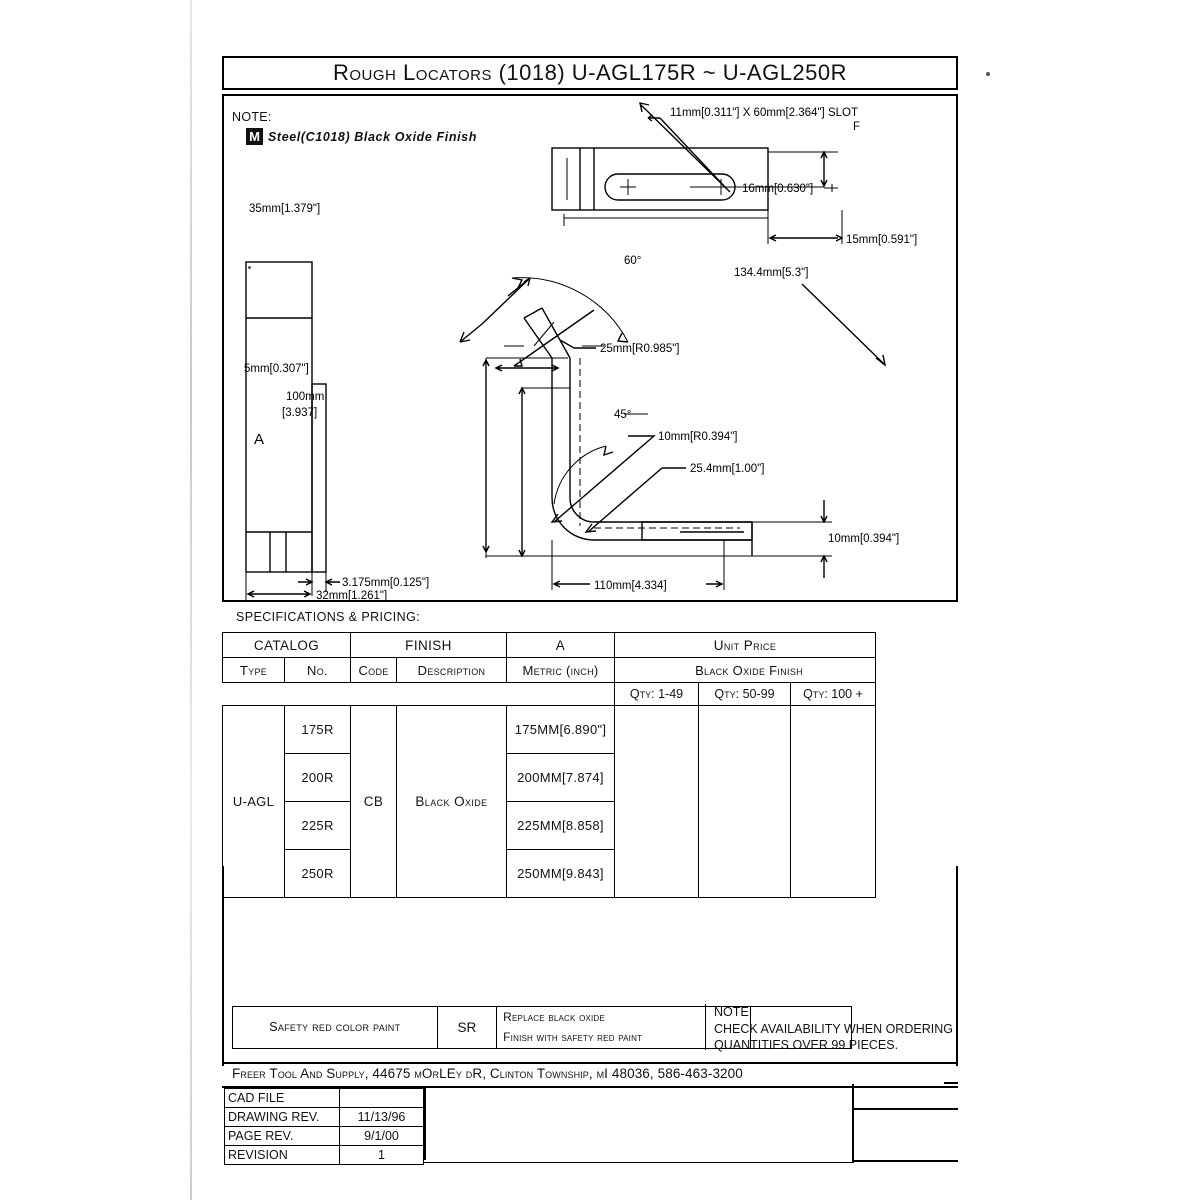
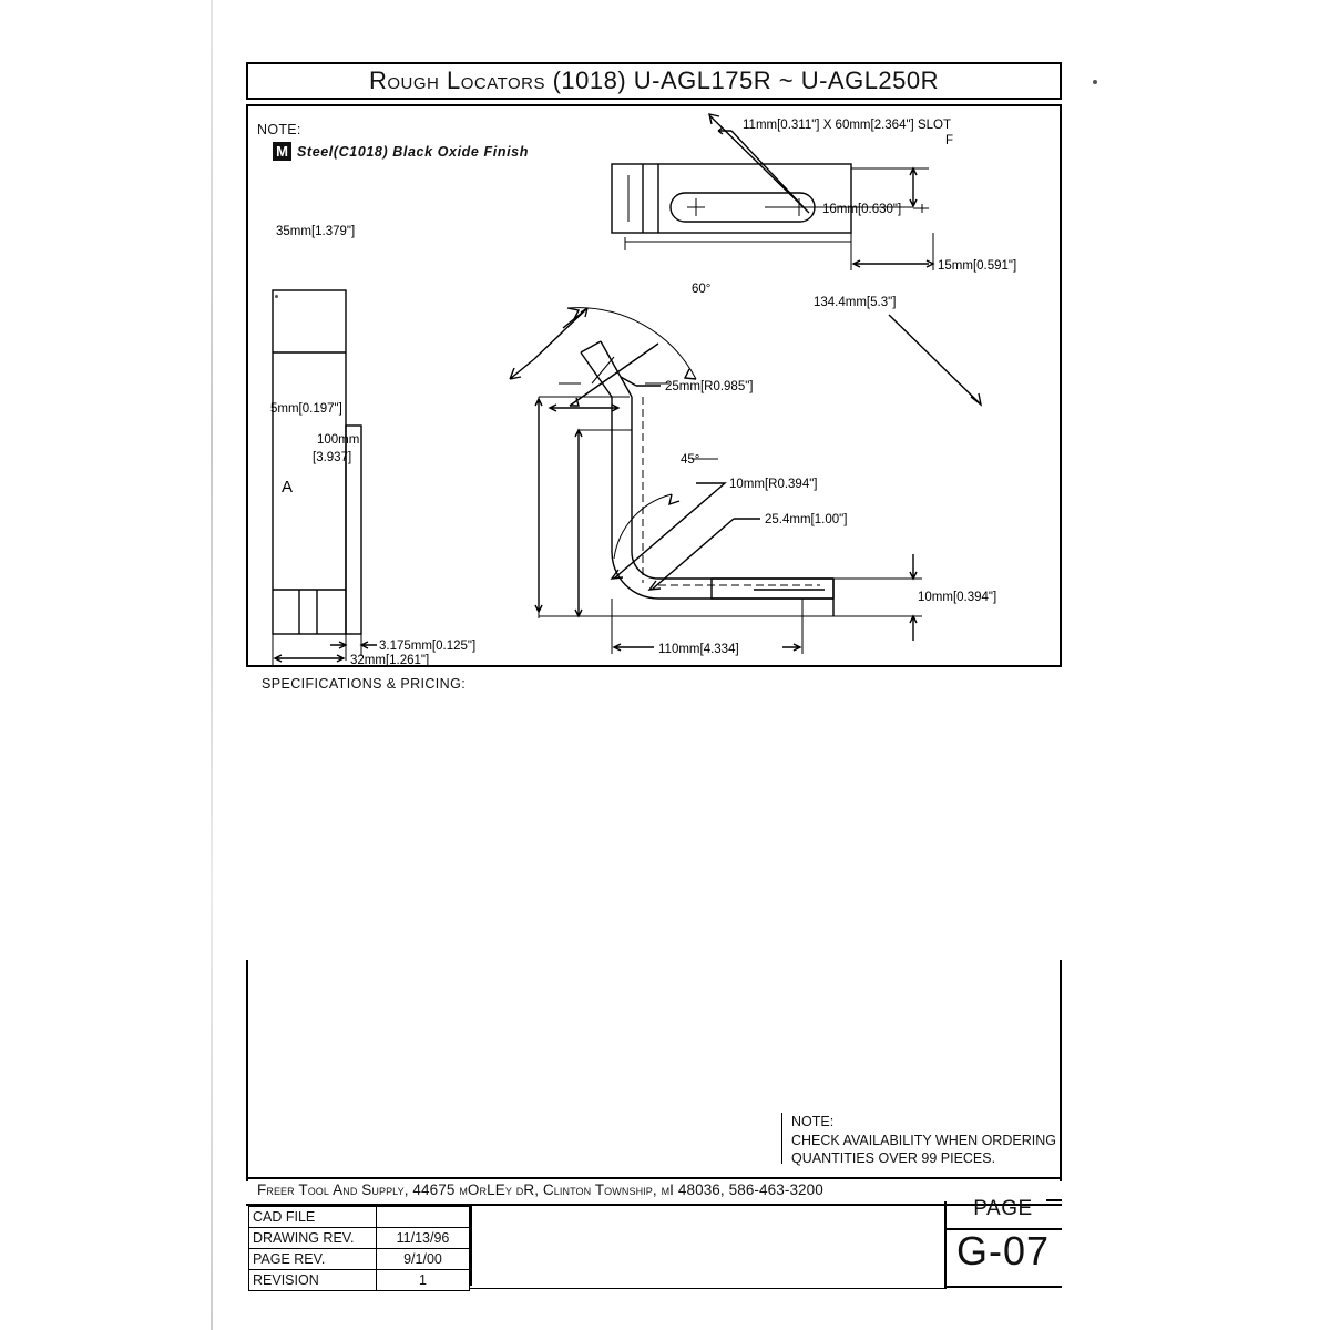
  Rough Locators (1018) U-AGL175R ~ U-AGL250R
  NOTE:
  M
  Steel(C1018) Black Oxide Finish
  16mm[0.630"]
  15mm[0.591"]
  11mm[0.311"] X 60mm[2.364"] SLOT
  F
  32mm[1.261"]
  3.175mm[0.125"]
  35mm[1.379"]
  60°
  25mm[R0.985"]
  134.4mm[5.3"]
  45°
  10mm[R0.394"]
  25.4mm[1.00"]
- 5mm[0.307"]
+ 5mm[0.197"]
  100mm
  [3.937]
  A
  10mm[0.394"]
  110mm[4.334]
  SPECIFICATIONS & PRICING:
- CATALOG	FINISH	A	Unit Price
- Type	No.	Code	Description	Metric (inch)	Black Oxide Finish
- 					Qty: 1-49	Qty: 50-99	Qty: 100 +
- U-AGL	175R	CB	Black Oxide	175MM[6.890"]
- 200R	200MM[7.874]
- 225R	225MM[8.858]
- 250R	250MM[9.843]
- Safety red color paint	SR	Replace black oxide Finish with safety red paint
  NOTE:
  CHECK AVAILABILITY WHEN ORDERING
  QUANTITIES OVER 99 PIECES.
  Freer Tool And Supply, 44675 mOrLEy dR, Clinton Township, mI 48036, 586-463-3200
  CAD FILE
  DRAWING REV.	11/13/96
  PAGE REV.	9/1/00
  REVISION	1
+ PAGE
+ G-07
